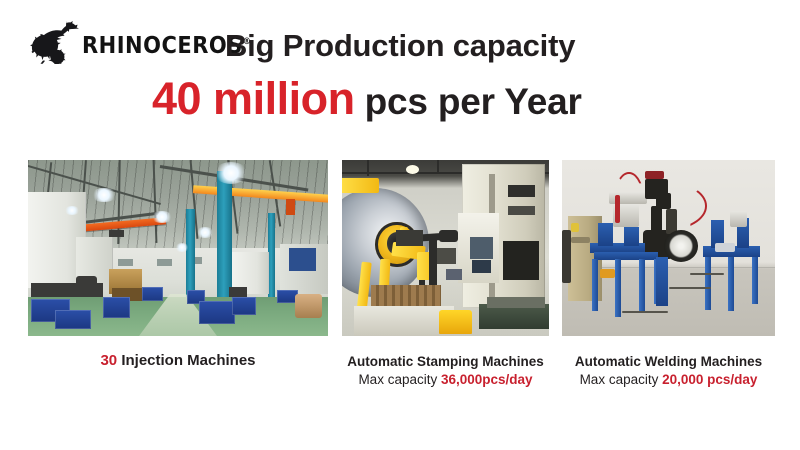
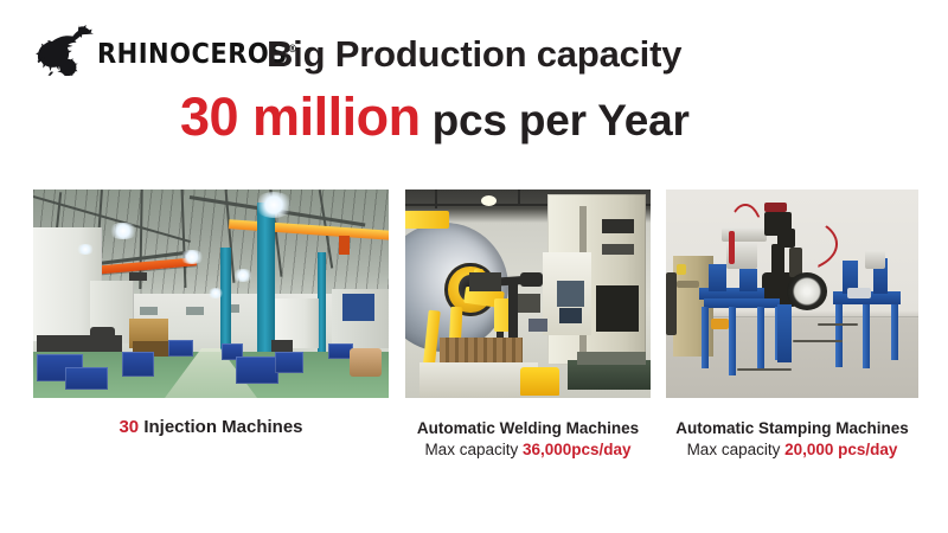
  RHINOCEROS®
  Big Production capacity
- 40 million pcs per Year
+ 30 million pcs per Year
  30 Injection Machines
- Automatic Stamping Machines
+ Automatic Welding Machines
  Max capacity 36,000pcs/day
- Automatic Welding Machines
+ Automatic Stamping Machines
  Max capacity 20,000 pcs/day
